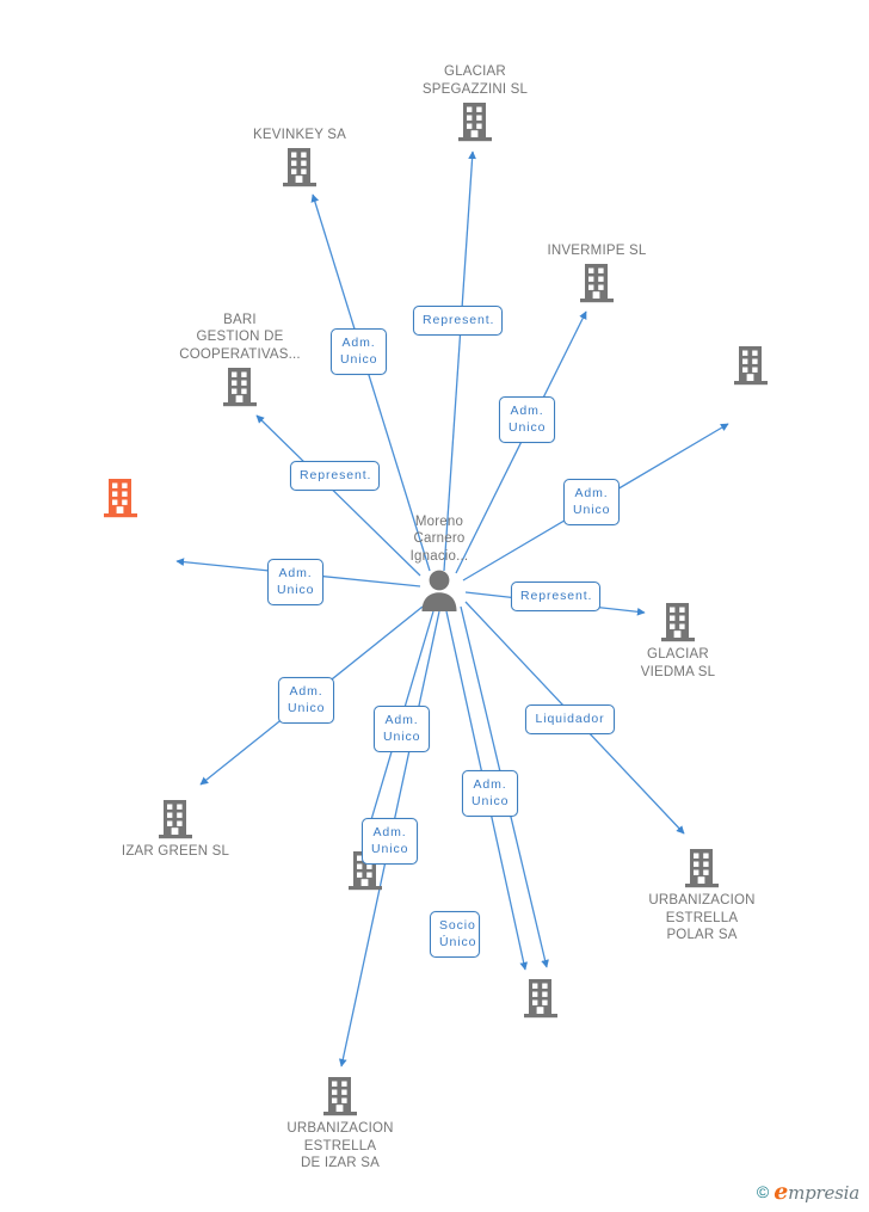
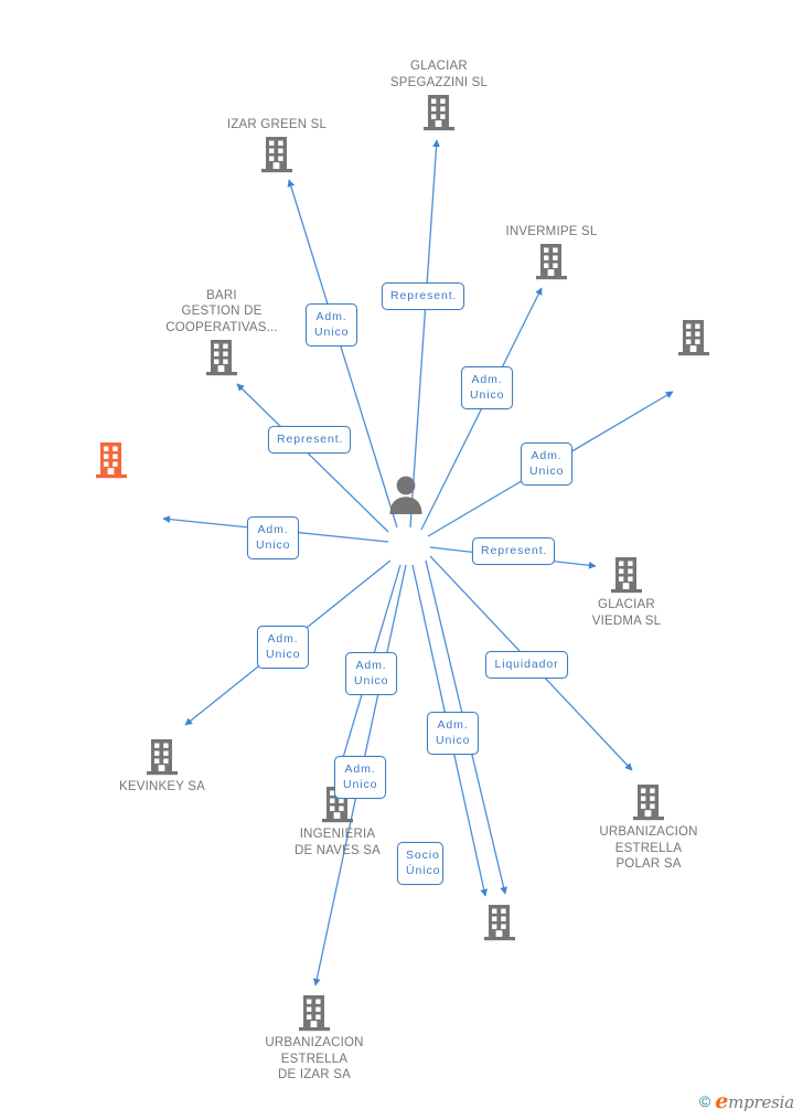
  GLACIAR
  SPEGAZZINI SL
- KEVINKEY SA
+ IZAR GREEN SL
  INVERMIPE SL
  BARI
  GESTION DE
  COOPERATIVAS...
  GLACIAR
  VIEDMA SL
- IZAR GREEN SL
+ KEVINKEY SA
+ INGENIERIA
+ DE NAVES SA
  URBANIZACION
  ESTRELLA
  POLAR SA
  URBANIZACION
  ESTRELLA
  DE IZAR SA
- Moreno
- Carnero
- Ignacio...
  Represent.
  Adm.
  Unico
  Adm.
  Unico
  Represent.
  Adm.
  Unico
  Adm.
  Unico
  Represent.
  Adm.
  Unico
  Liquidador
  Adm.
  Unico
  Adm.
  Unico
  Adm.
  Unico
  Socio
  Único
  ©
  empresia
